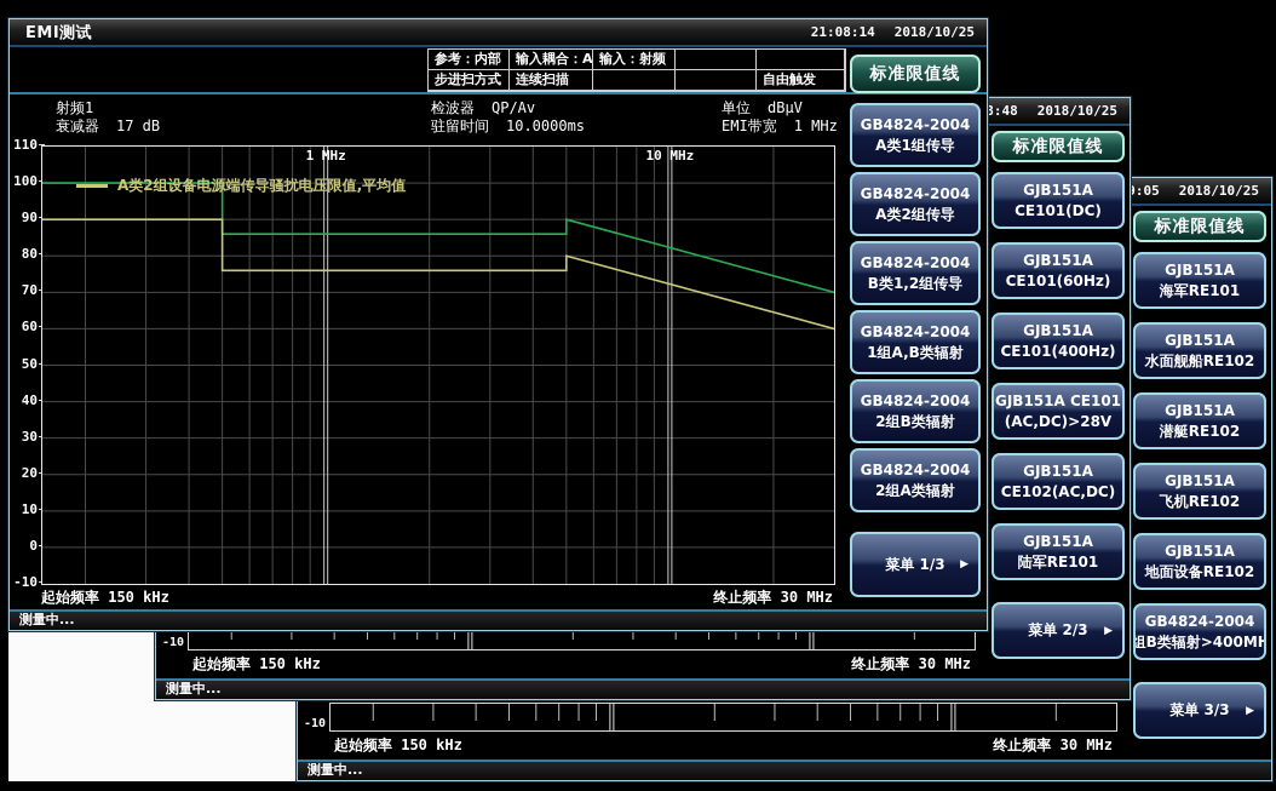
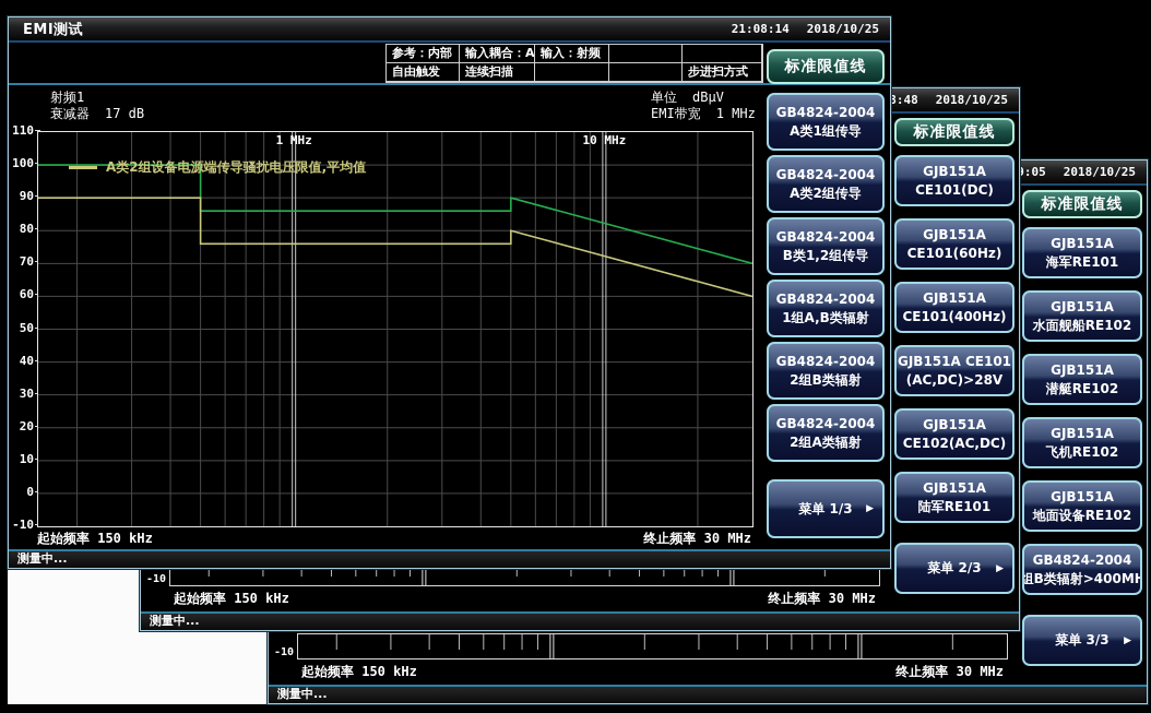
  2018/10/25
  标准限值线
  GJB151A
  海军RE101
  GJB151A
  水面舰船RE102
  GJB151A
  潜艇RE102
  GJB151A
  飞机RE102
  GJB151A
  地面设备RE102
  GB4824-2004
  组B类辐射>400MH
  菜单 3/3
  ▶
  -10
  起始频率 150 kHz
  终止频率 30 MHz
  测量中...
  2018/10/25
  标准限值线
  GJB151A
  CE101(DC)
  GJB151A
  CE101(60Hz)
  GJB151A
  CE101(400Hz)
  GJB151A CE101
  (AC,DC)>28V
  GJB151A
  CE102(AC,DC)
  GJB151A
  陆军RE101
  菜单 2/3
  ▶
  -10
  起始频率 150 kHz
  终止频率 30 MHz
  测量中...
  EMI测试
  21:08:14
  2018/10/25
  参考：内部
  输入耦合：A
  输入：射频
- 步进扫方式
+ 自由触发
  连续扫描
- 自由触发
+ 步进扫方式
  射频1
  衰减器
  17 dB
- 检波器
- QP/Av
- 驻留时间
- 10.0000ms
  单位
  dBμV
  EMI带宽
  1 MHz
  110
  100
  90
  80
  70
  60
  50
  40
  30
  20
  10
  0
  -10
  1 MHz
  10 MHz
  A类2组设备电源端传导骚扰电压限值,平均值
  起始频率 150 kHz
  终止频率 30 MHz
  测量中...
  标准限值线
  GB4824-2004
  A类1组传导
  GB4824-2004
  A类2组传导
  GB4824-2004
  B类1,2组传导
  GB4824-2004
  1组A,B类辐射
  GB4824-2004
  2组B类辐射
  GB4824-2004
  2组A类辐射
  菜单 1/3
  ▶
